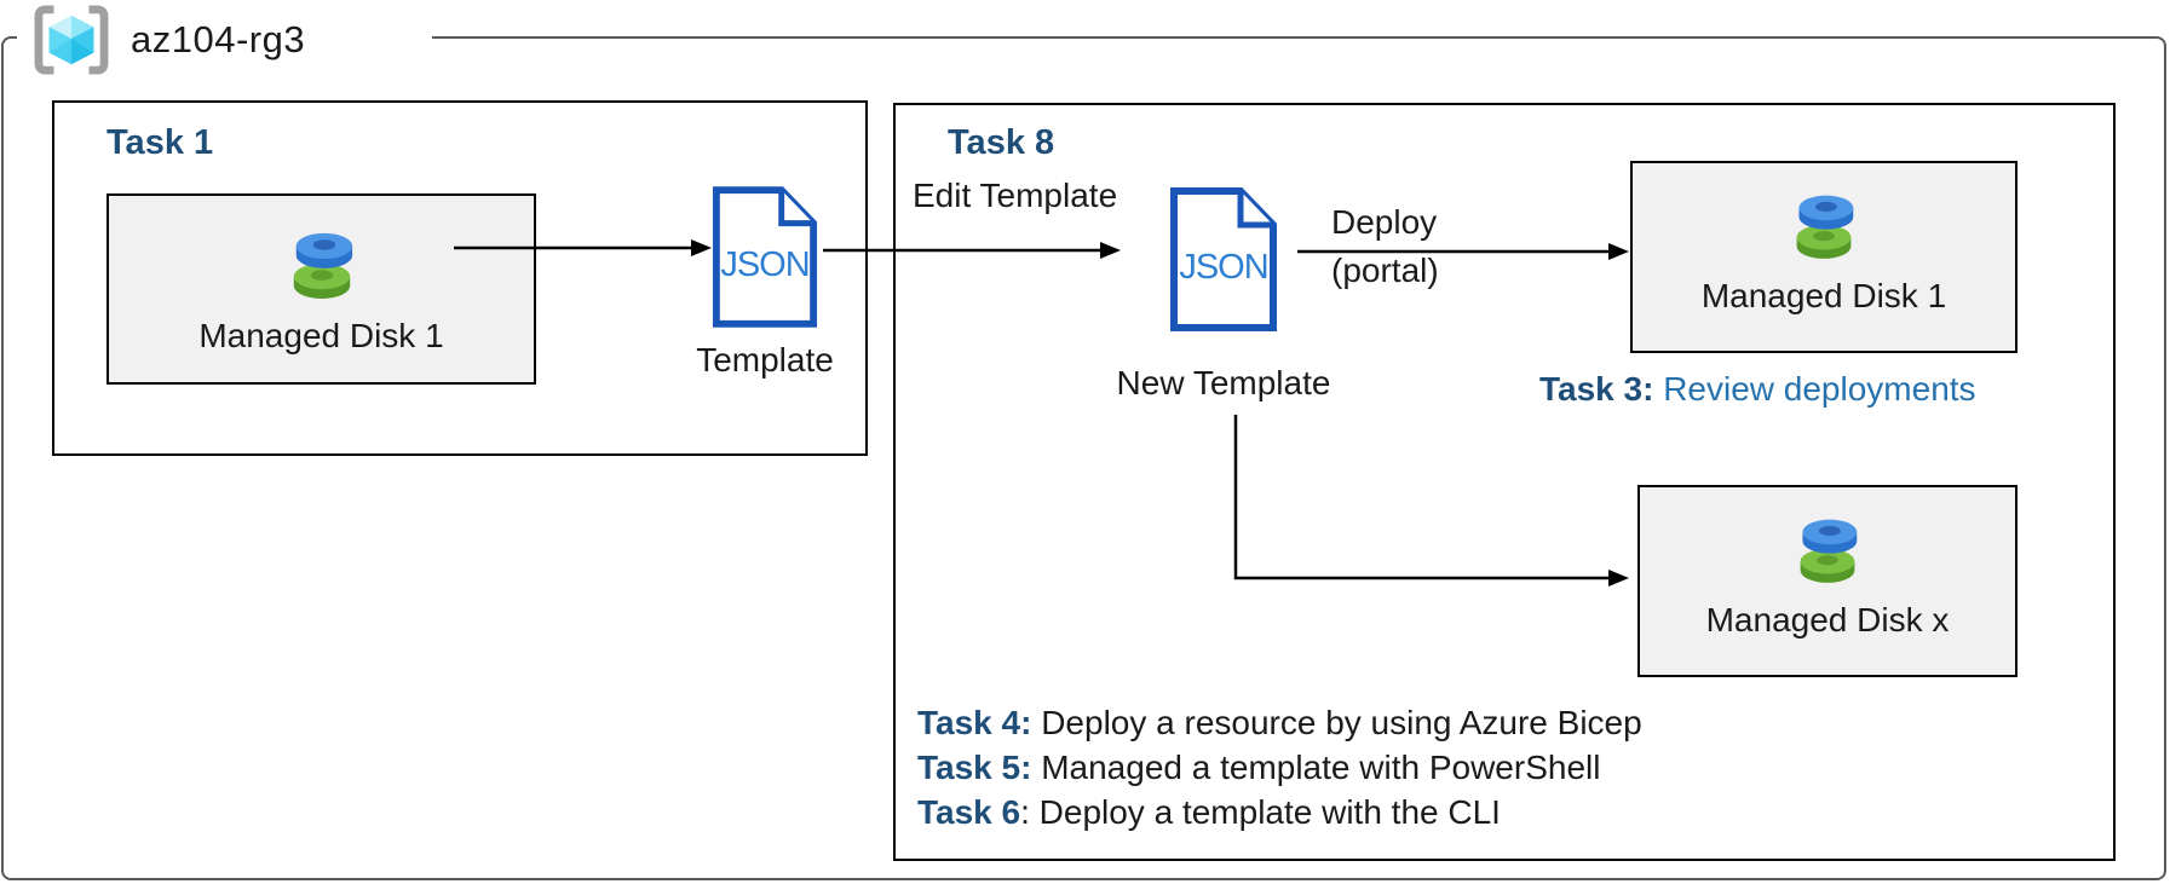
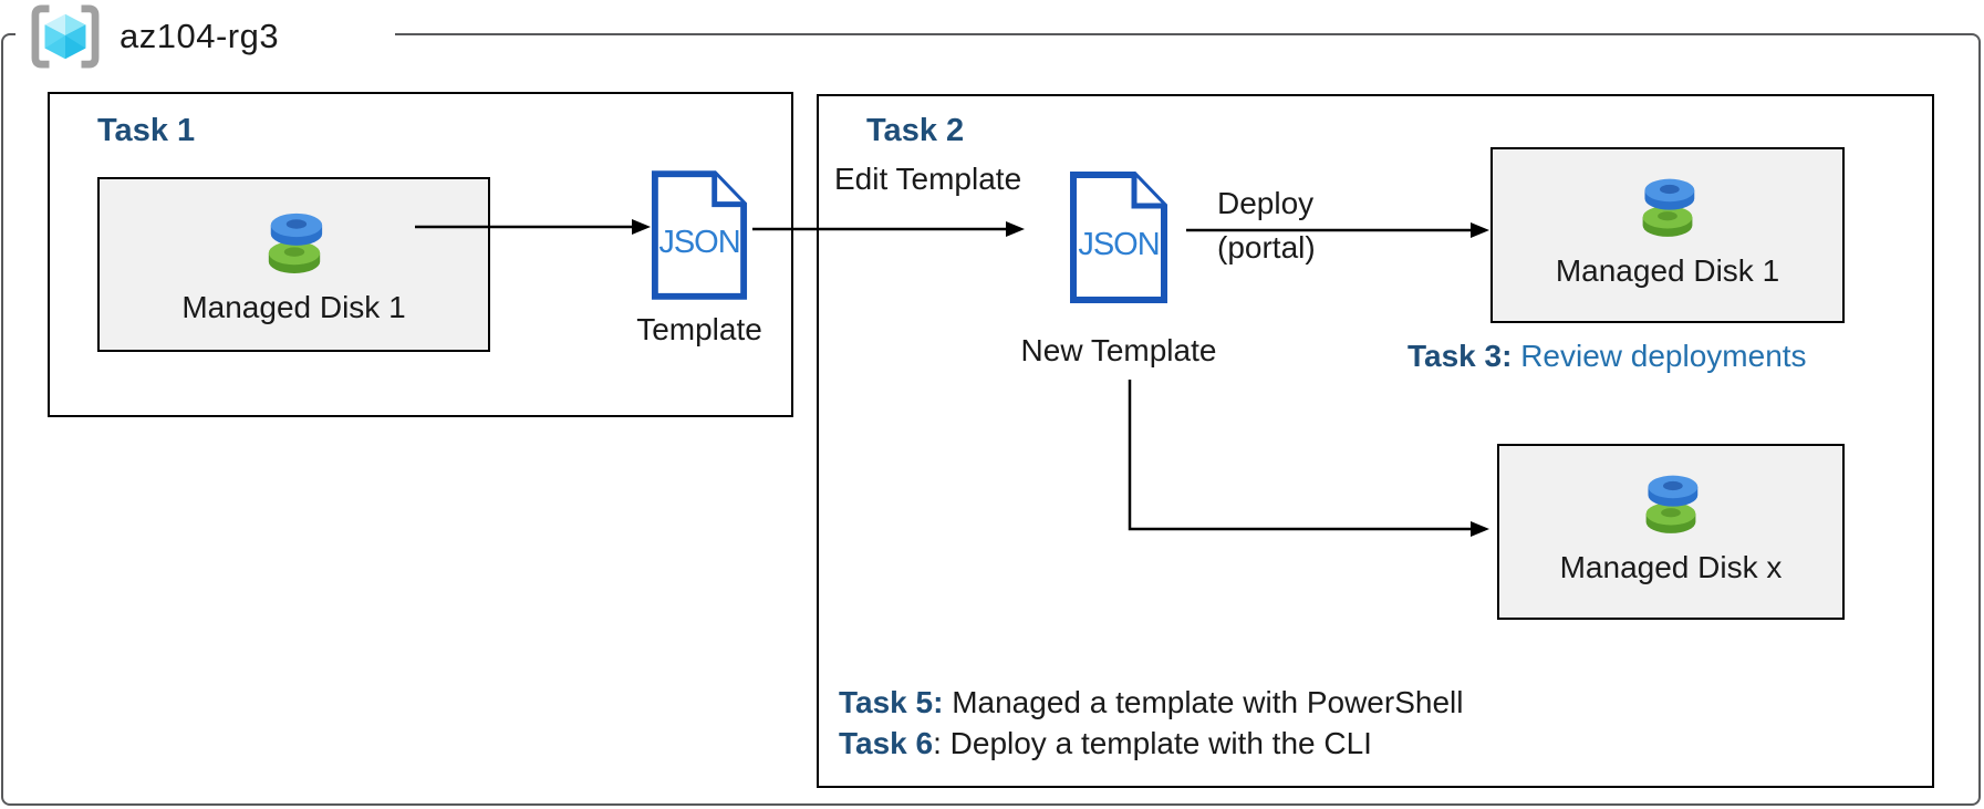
  az104-rg3
  Task 1
  Managed Disk 1
  JSON
  Template
- Task 8
+ Task 2
  Edit Template
  JSON
  New Template
  Deploy
  (portal)
  Managed Disk 1
  Task 3: Review deployments
  Managed Disk x
- Task 4: Deploy a resource by using Azure Bicep
  Task 5: Managed a template with PowerShell
  Task 6: Deploy a template with the CLI
